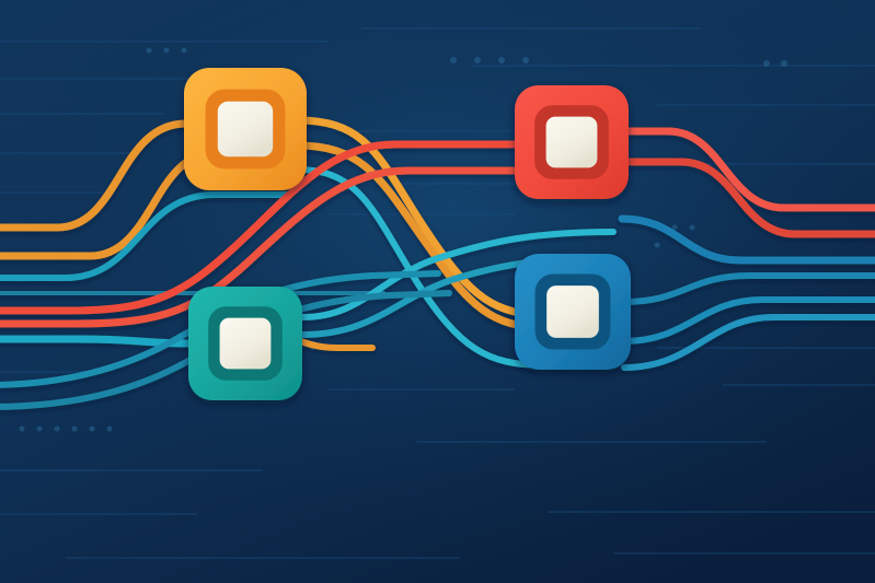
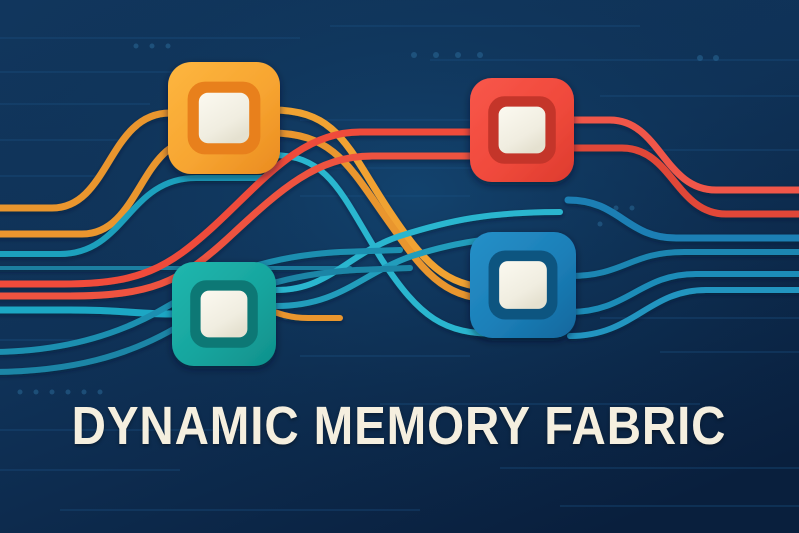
+ DYNAMIC MEMORY FABRIC
